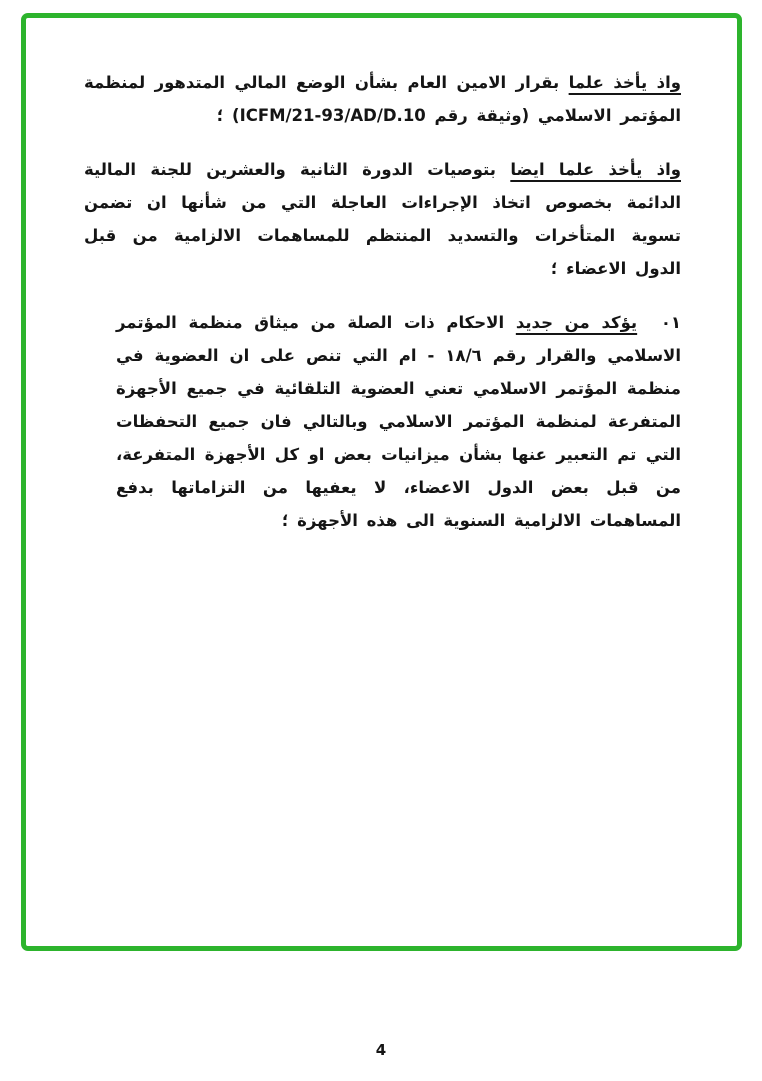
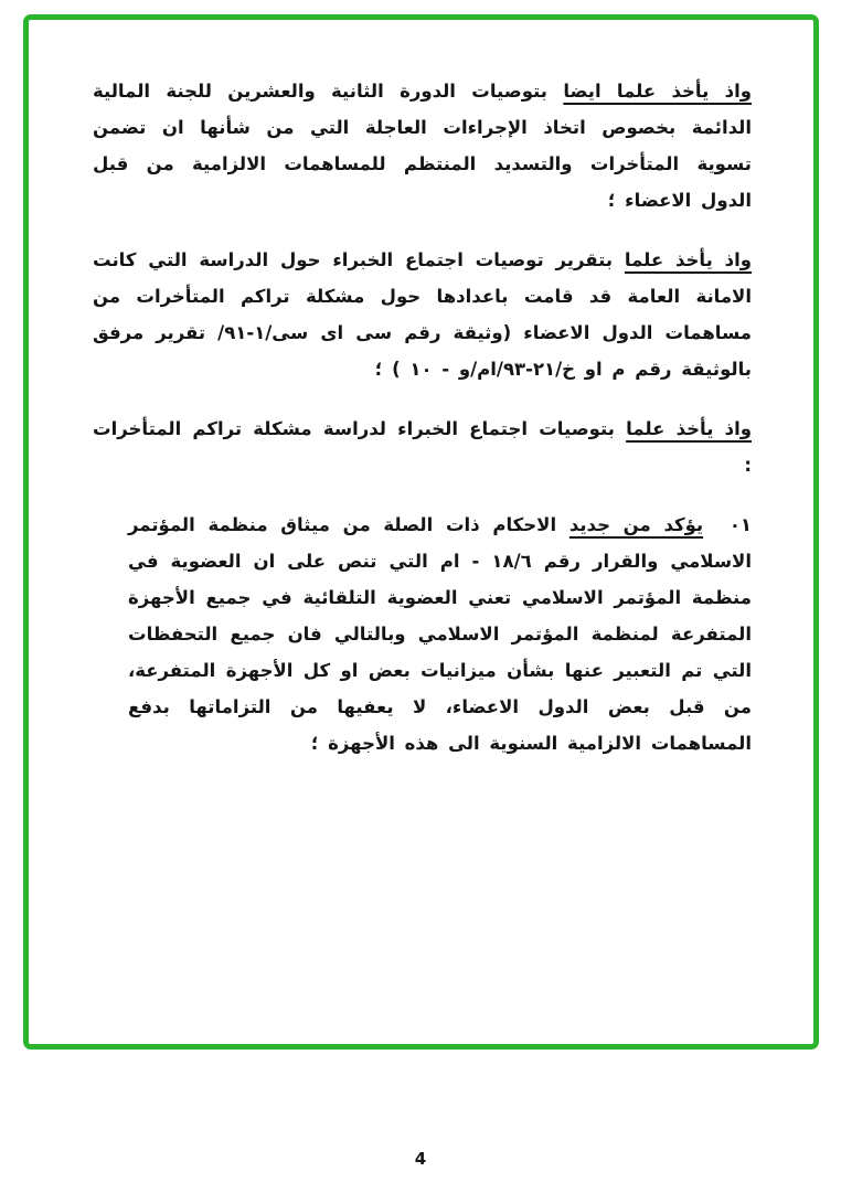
- واذ يأخذ علما بقرار الامين العام بشأن الوضع المالي المتدهور لمنظمة المؤتمر الاسلامي (وثيقة رقم ICFM/21-93/AD/D.10) ؛
  واذ يأخذ علما ايضا بتوصيات الدورة الثانية والعشرين للجنة المالية الدائمة بخصوص اتخاذ الإجراءات العاجلة التي من شأنها ان تضمن تسوية المتأخرات والتسديد المنتظم للمساهمات الالزامية من قبل الدول الاعضاء ؛
+ واذ يأخذ علما بتقرير توصيات اجتماع الخبراء حول الدراسة التي كانت الامانة العامة قد قامت باعدادها حول مشكلة تراكم المتأخرات من مساهمات الدول الاعضاء (وثيقة رقم سى اى سى/١-٩١/ تقرير مرفق بالوثيقة رقم م او خ/٢١-٩٣/ام/و - ١٠ ) ؛
+ واذ يأخذ علما بتوصيات اجتماع الخبراء لدراسة مشكلة تراكم المتأخرات :
  ٠١ يؤكد من جديد الاحكام ذات الصلة من ميثاق منظمة المؤتمر الاسلامي والقرار رقم ١٨/٦ - ام التي تنص على ان العضوية في منظمة المؤتمر الاسلامي تعني العضوية التلقائية في جميع الأجهزة المتفرعة لمنظمة المؤتمر الاسلامي وبالتالي فان جميع التحفظات التي تم التعبير عنها بشأن ميزانيات بعض او كل الأجهزة المتفرعة، من قبل بعض الدول الاعضاء، لا يعفيها من التزاماتها بدفع المساهمات الالزامية السنوية الى هذه الأجهزة ؛
  4
